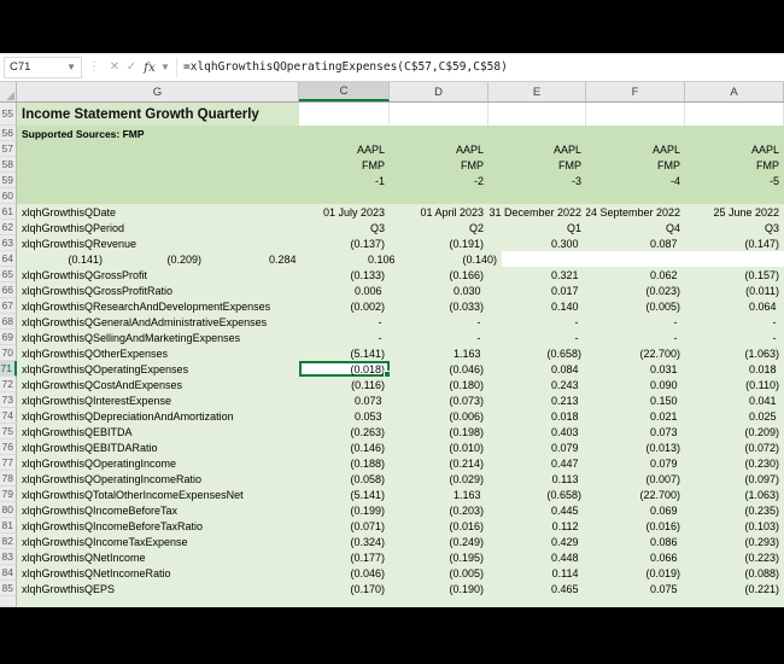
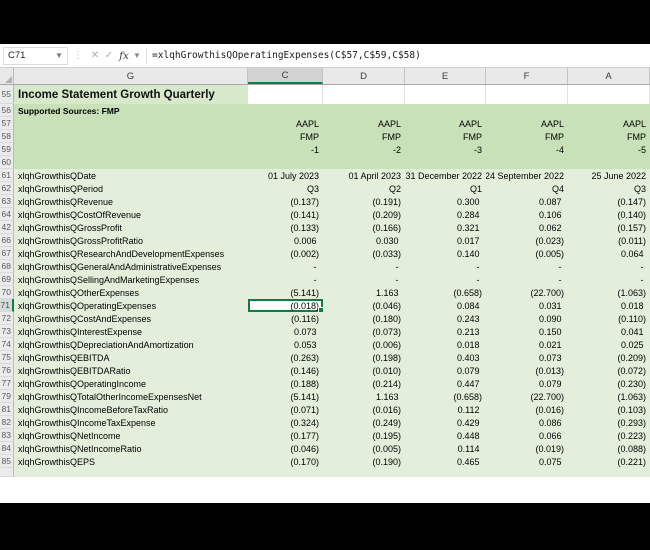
  C71
  ▼
  ⋮
  ✕
  ✓
  fx
  ▼
  =xlqhGrowthisQOperatingExpenses(C$57,C$59,C$58)
  G
  C
  D
  E
  F
  A
  55
  Income Statement Growth Quarterly
  56
  Supported Sources: FMP
  57
  AAPL
  AAPL
  AAPL
  AAPL
  AAPL
  58
  FMP
  FMP
  FMP
  FMP
  FMP
  59
  -1
  -2
  -3
  -4
  -5
  60
  61
  xlqhGrowthisQDate
  01 July 2023
  01 April 2023
  31 December 2022
  24 September 2022
  25 June 2022
  62
  xlqhGrowthisQPeriod
  Q3
  Q2
  Q1
  Q4
  Q3
  63
  xlqhGrowthisQRevenue
  (0.137)
  (0.191)
  0.300
  0.087
  (0.147)
  64
+ xlqhGrowthisQCostOfRevenue
  (0.141)
  (0.209)
  0.284
  0.106
  (0.140)
- 65
+ 42
  xlqhGrowthisQGrossProfit
  (0.133)
  (0.166)
  0.321
  0.062
  (0.157)
  66
  xlqhGrowthisQGrossProfitRatio
  0.006
  0.030
  0.017
  (0.023)
  (0.011)
  67
  xlqhGrowthisQResearchAndDevelopmentExpenses
  (0.002)
  (0.033)
  0.140
  (0.005)
  0.064
  68
  xlqhGrowthisQGeneralAndAdministrativeExpenses
  -
  -
  -
  -
  -
  69
  xlqhGrowthisQSellingAndMarketingExpenses
  -
  -
  -
  -
  -
  70
  xlqhGrowthisQOtherExpenses
  (5.141)
  1.163
  (0.658)
  (22.700)
  (1.063)
  71
  xlqhGrowthisQOperatingExpenses
  (0.018)
  (0.046)
  0.084
  0.031
  0.018
  72
  xlqhGrowthisQCostAndExpenses
  (0.116)
  (0.180)
  0.243
  0.090
  (0.110)
  73
  xlqhGrowthisQInterestExpense
  0.073
  (0.073)
  0.213
  0.150
  0.041
  74
  xlqhGrowthisQDepreciationAndAmortization
  0.053
  (0.006)
  0.018
  0.021
  0.025
  75
  xlqhGrowthisQEBITDA
  (0.263)
  (0.198)
  0.403
  0.073
  (0.209)
  76
  xlqhGrowthisQEBITDARatio
  (0.146)
  (0.010)
  0.079
  (0.013)
  (0.072)
  77
  xlqhGrowthisQOperatingIncome
  (0.188)
  (0.214)
  0.447
  0.079
  (0.230)
- 78
- xlqhGrowthisQOperatingIncomeRatio
- (0.058)
- (0.029)
- 0.113
- (0.007)
- (0.097)
  79
  xlqhGrowthisQTotalOtherIncomeExpensesNet
  (5.141)
  1.163
  (0.658)
  (22.700)
  (1.063)
- 80
- xlqhGrowthisQIncomeBeforeTax
- (0.199)
- (0.203)
- 0.445
- 0.069
- (0.235)
  81
  xlqhGrowthisQIncomeBeforeTaxRatio
  (0.071)
  (0.016)
  0.112
  (0.016)
  (0.103)
  82
  xlqhGrowthisQIncomeTaxExpense
  (0.324)
  (0.249)
  0.429
  0.086
  (0.293)
  83
  xlqhGrowthisQNetIncome
  (0.177)
  (0.195)
  0.448
  0.066
  (0.223)
  84
  xlqhGrowthisQNetIncomeRatio
  (0.046)
  (0.005)
  0.114
  (0.019)
  (0.088)
  85
  xlqhGrowthisQEPS
  (0.170)
  (0.190)
  0.465
  0.075
  (0.221)
